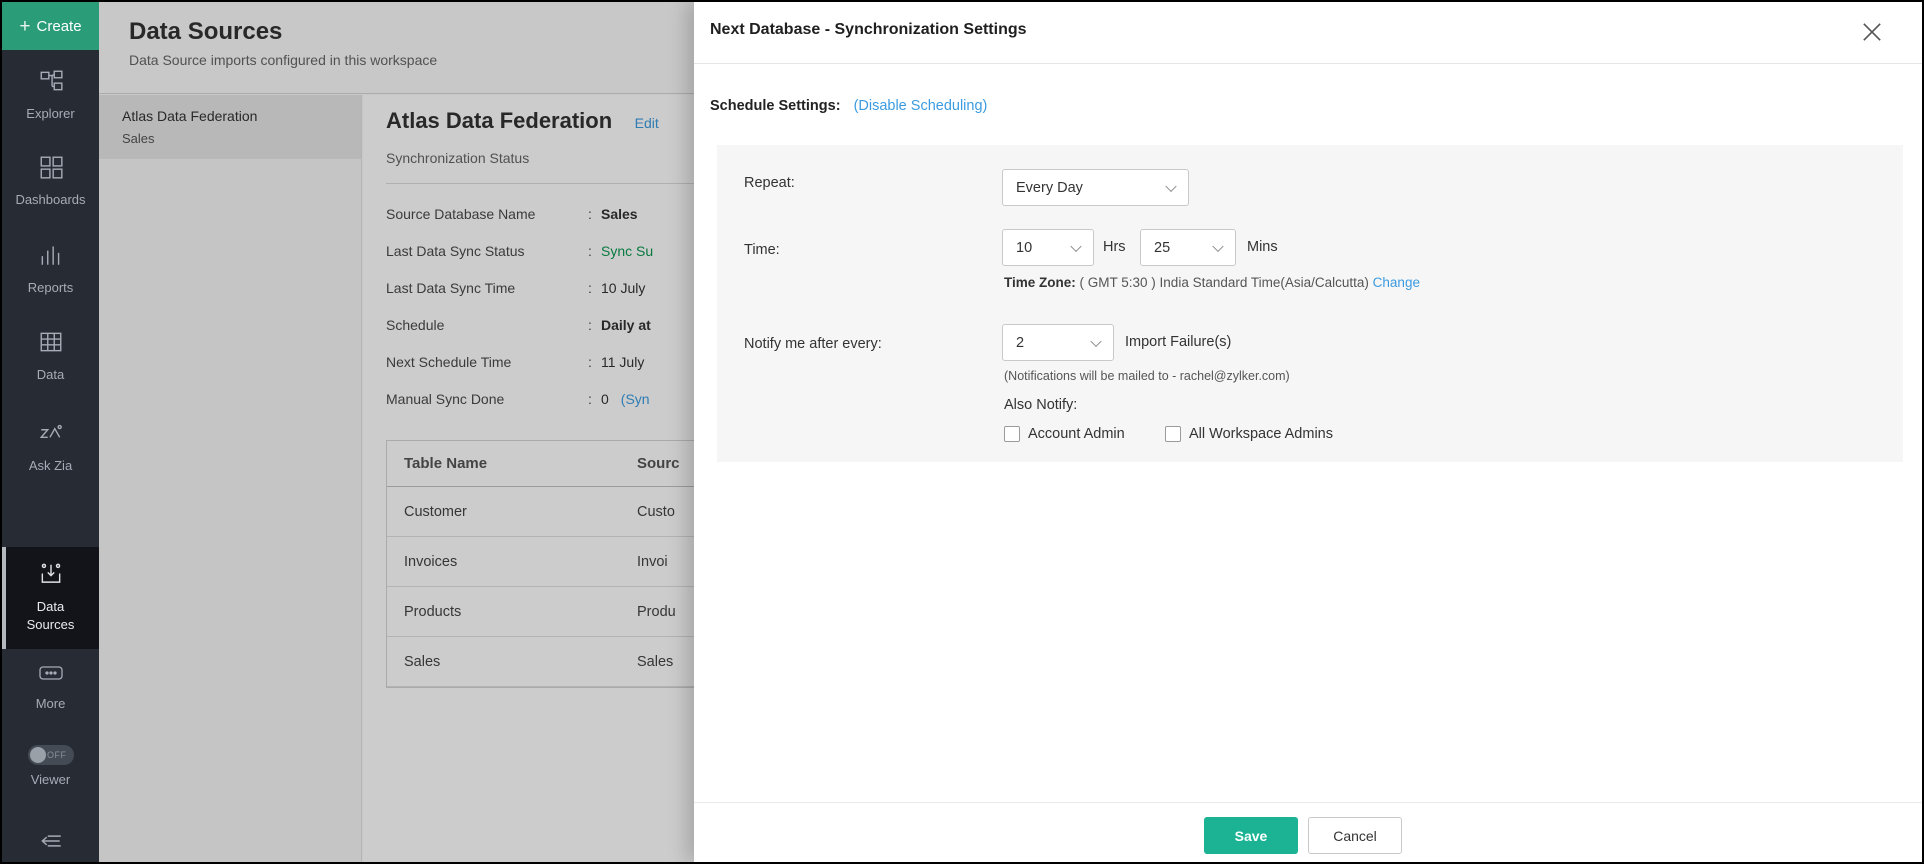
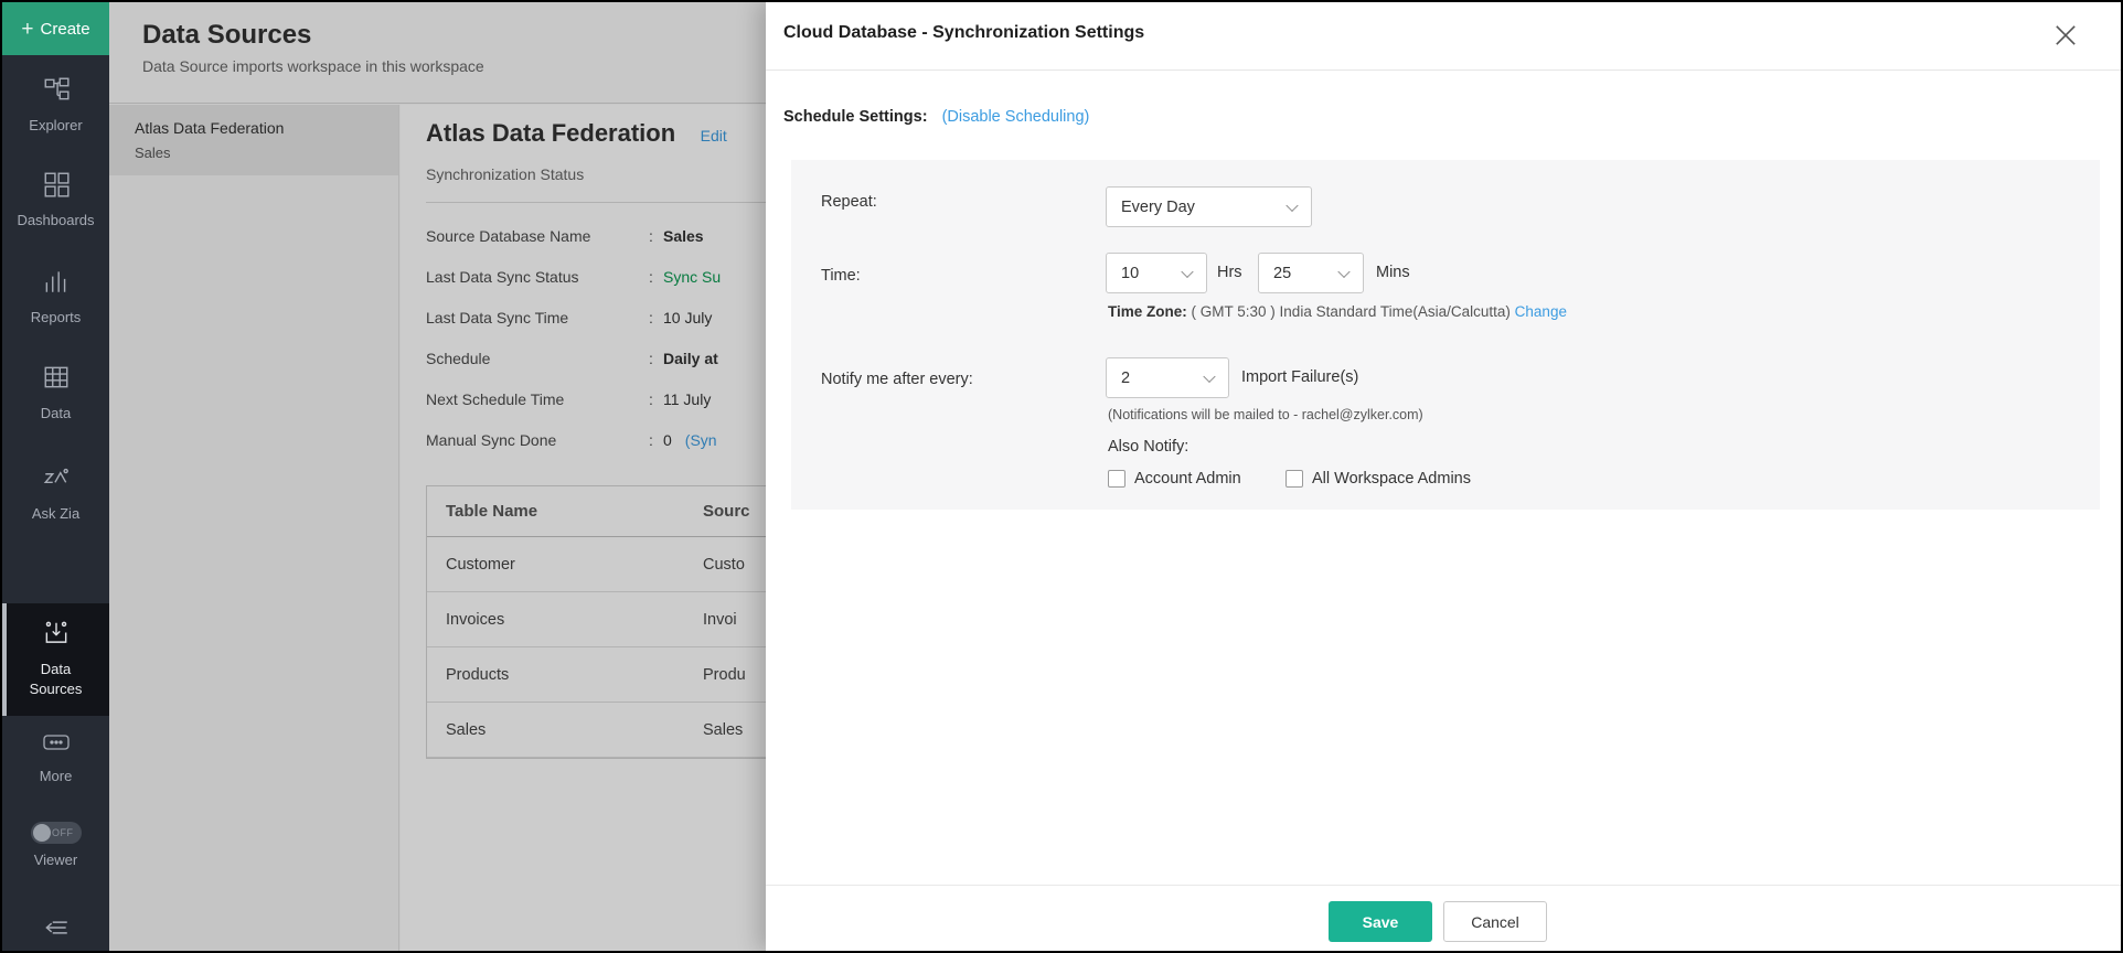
  +
  Create
  Explorer
  Dashboards
  Reports
  Data
  Ask Zia
  Data
  Sources
  More
  OFF
  Viewer
  Data Sources
- Data Source imports configured in this workspace
+ Data Source imports workspace in this workspace
  Atlas Data Federation
  Sales
  Atlas Data Federation Edit
  Synchronization Status
  Source Database Name
  :
  Sales
  Last Data Sync Status
  :
  Sync Su
  Last Data Sync Time
  :
  10 July
  Schedule
  :
  Daily at
  Next Schedule Time
  :
  11 July
  Manual Sync Done
  :
  0
  (Syn
  Table Name
  Sourc
  Customer
  Custo
  Invoices
  Invoi
  Products
  Produ
  Sales
  Sales
- Next Database - Synchronization Settings
+ Cloud Database - Synchronization Settings
  Schedule Settings: (Disable Scheduling)
  Repeat:
  Every Day
  Time:
  10
  Hrs
  25
  Mins
  Time Zone: ( GMT 5:30 ) India Standard Time(Asia/Calcutta) Change
  Notify me after every:
  2
  Import Failure(s)
  (Notifications will be mailed to - rachel@zylker.com)
  Also Notify:
  Account Admin
  All Workspace Admins
  Save
  Cancel
